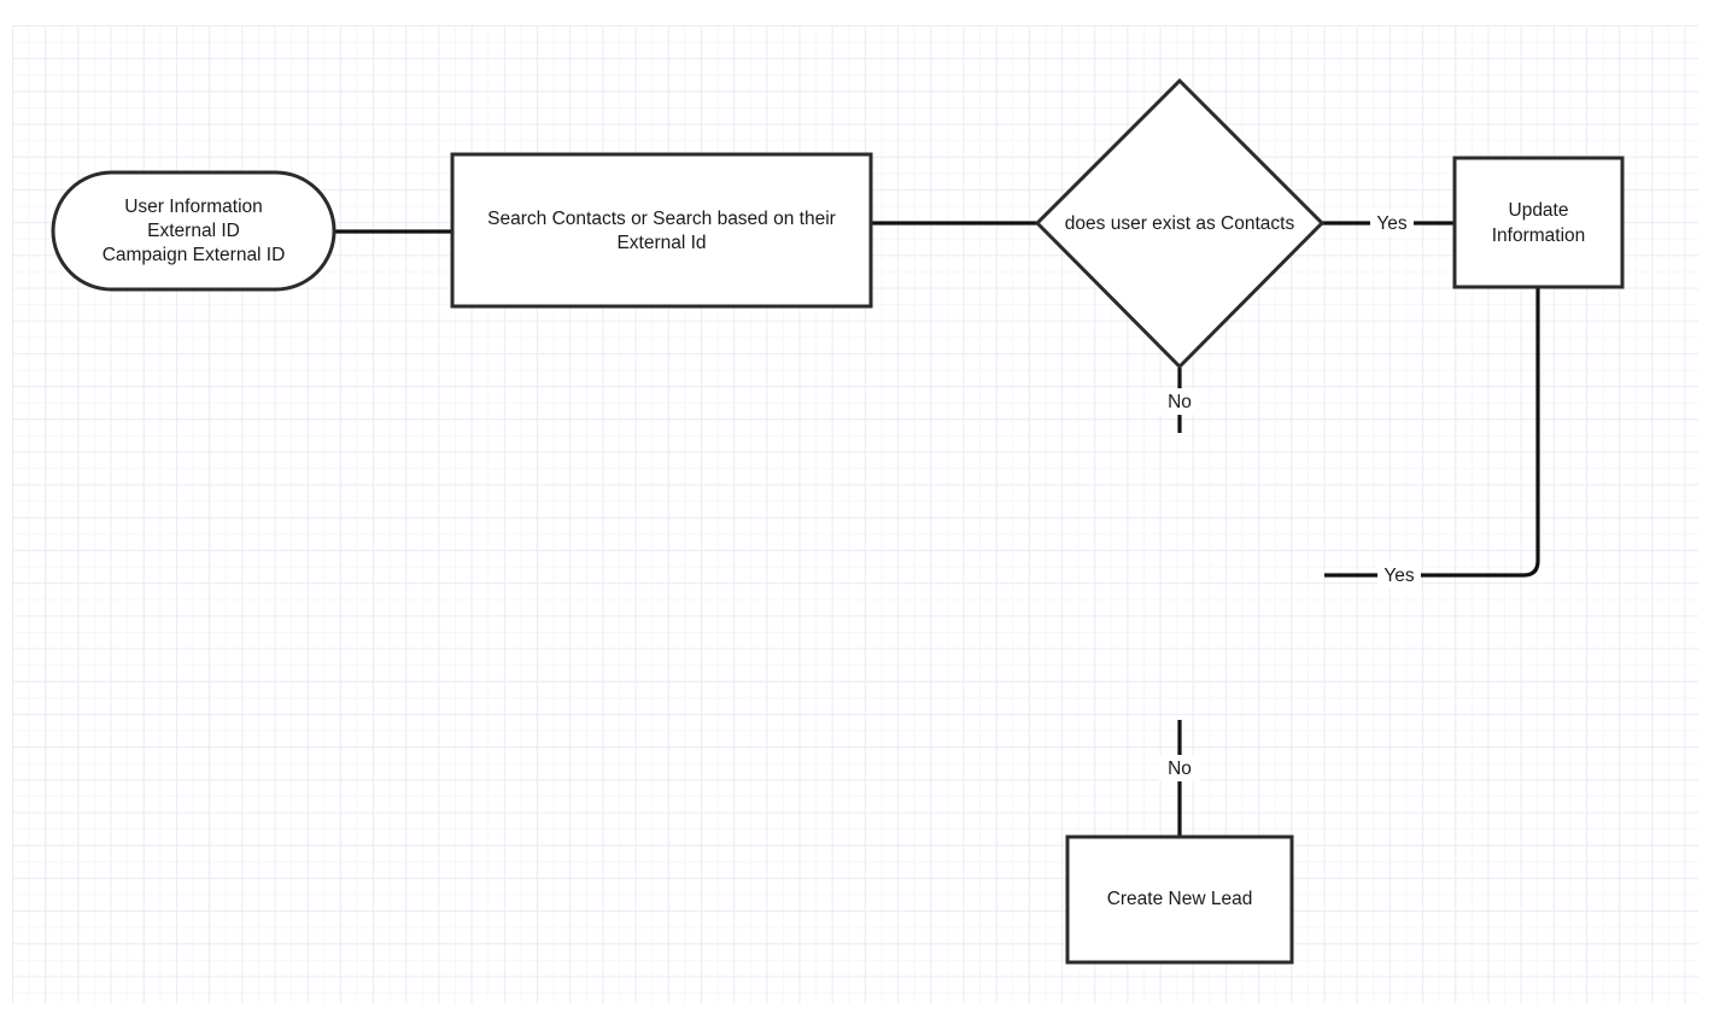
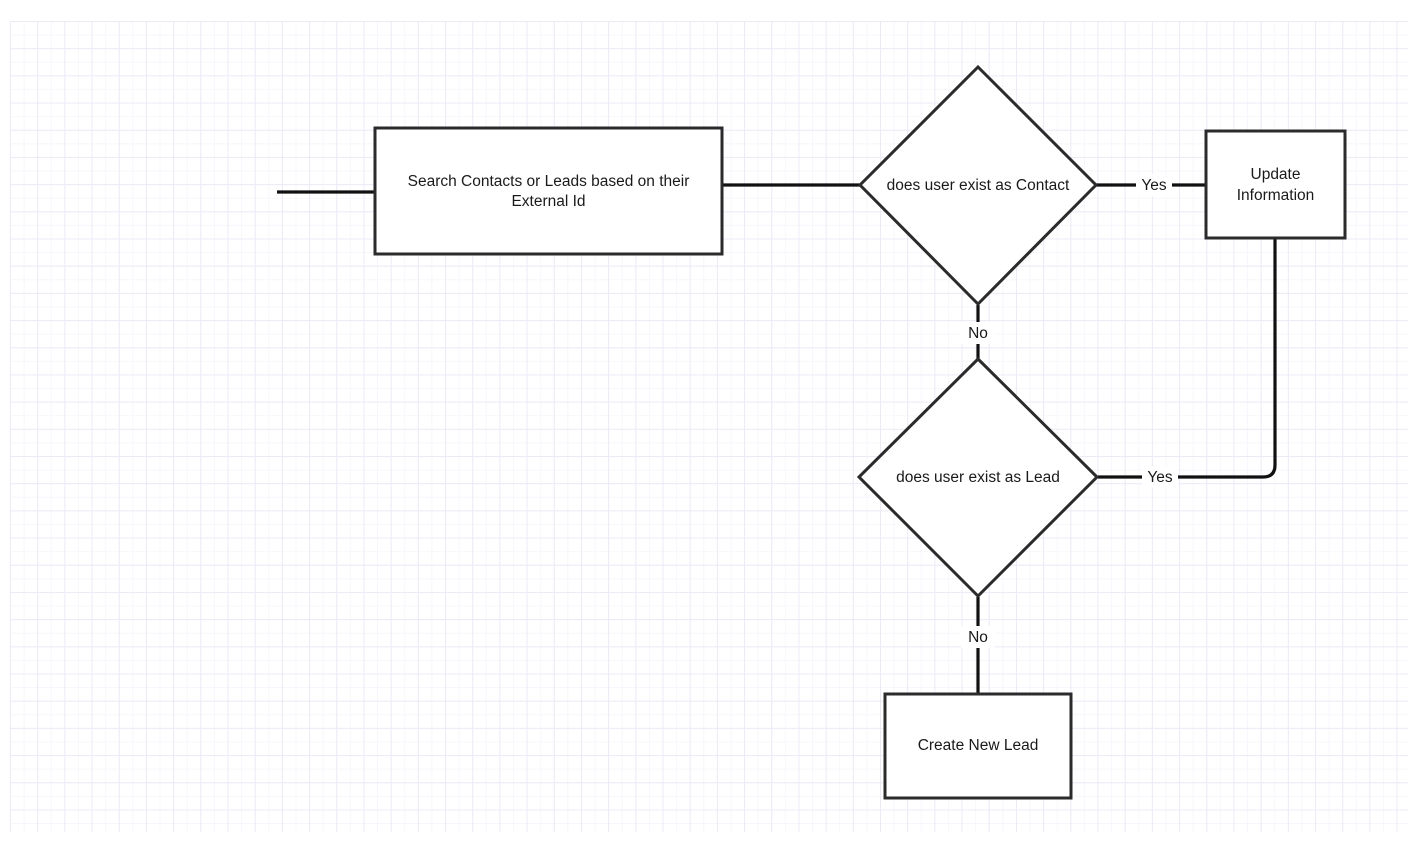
- User Information
- External ID
- Campaign External ID
- Search Contacts or Search based on their
+ Search Contacts or Leads based on their
  External Id
- does user exist as Contacts
+ does user exist as Contact
+ does user exist as Lead
  Update
  Information
  Create New Lead
  Yes
  No
  Yes
  No
